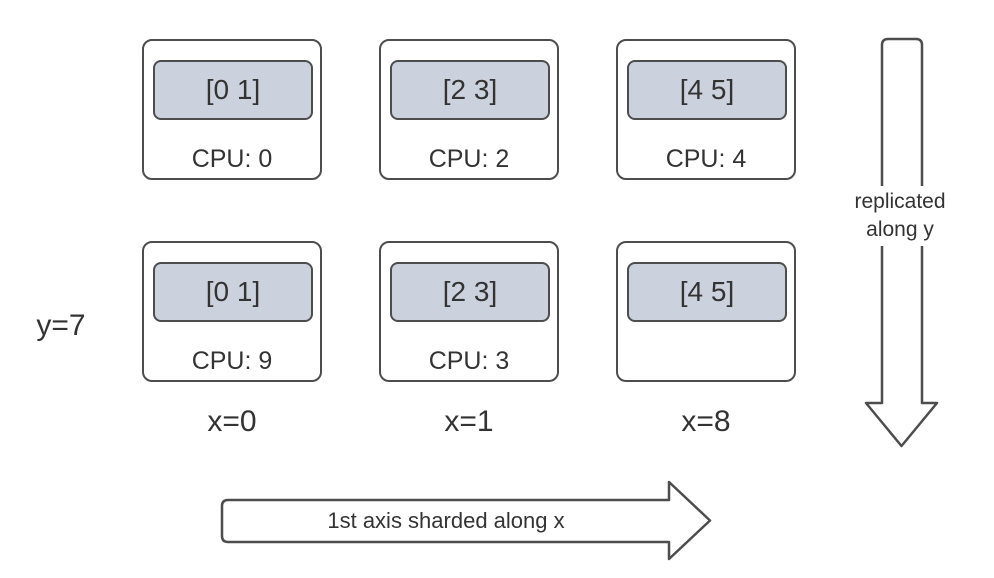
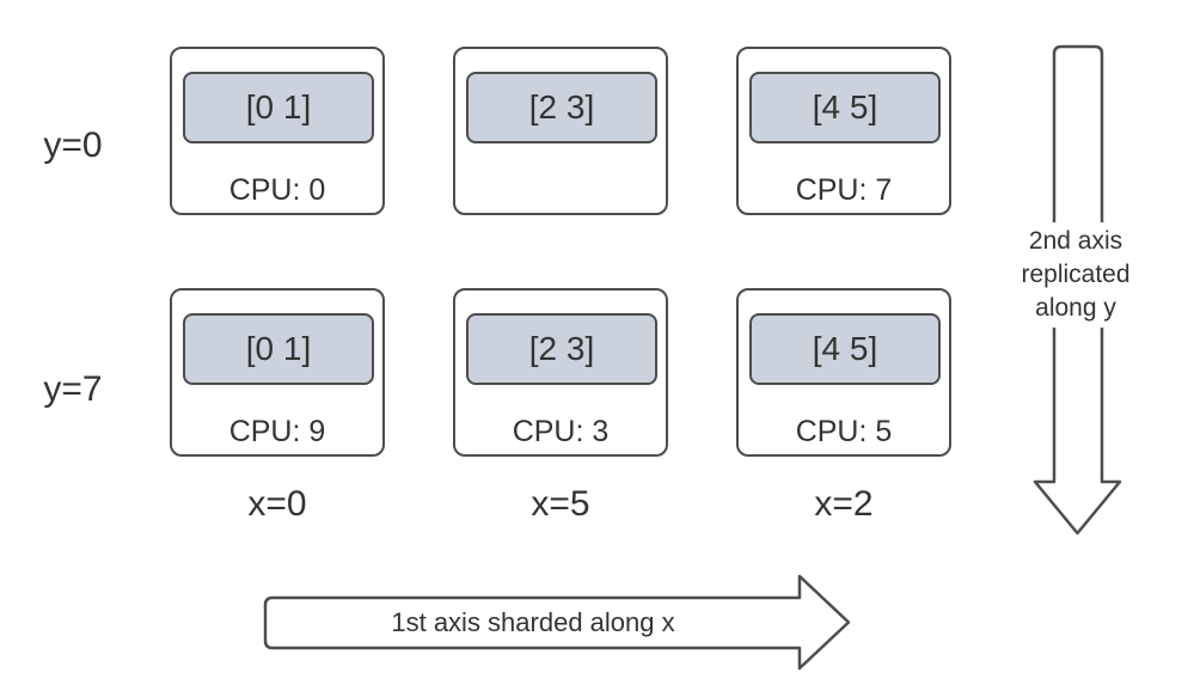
+ y=0
  y=7
  [0 1]
  CPU: 0
  [2 3]
- CPU: 2
  [4 5]
- CPU: 4
+ CPU: 7
  [0 1]
  CPU: 9
  [2 3]
  CPU: 3
  [4 5]
+ CPU: 5
  x=0
- x=1
+ x=5
- x=8
+ x=2
+ 2nd axis
  replicated
  along y
  1st axis sharded along x
